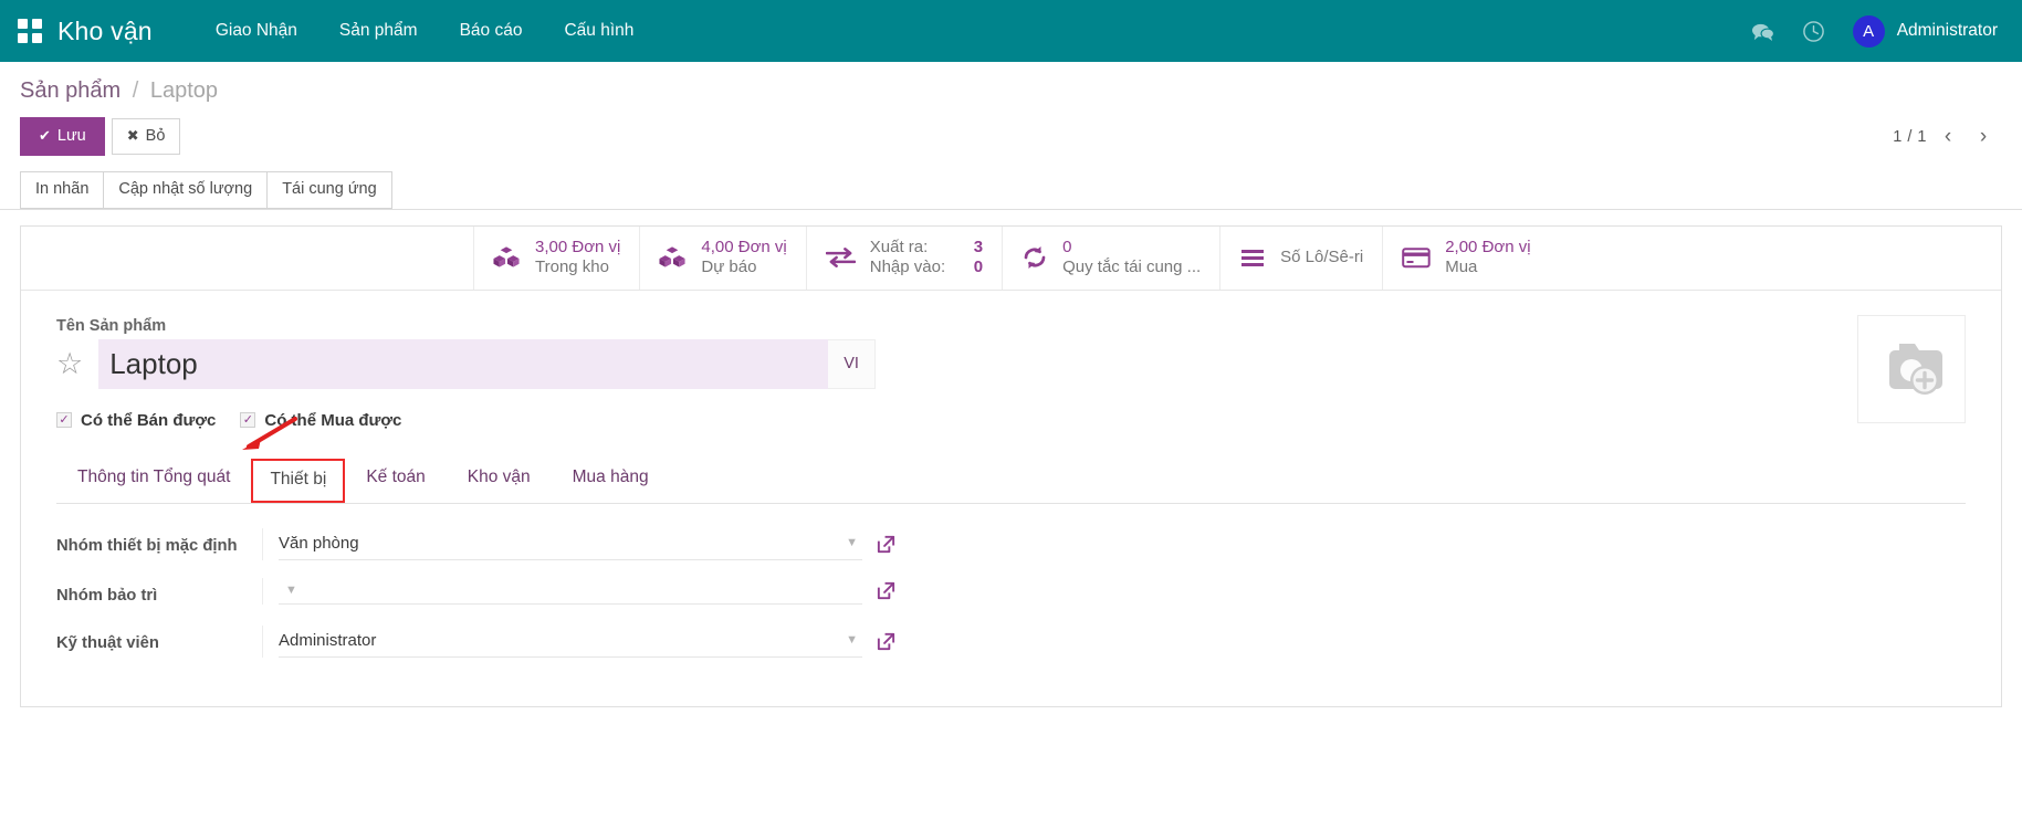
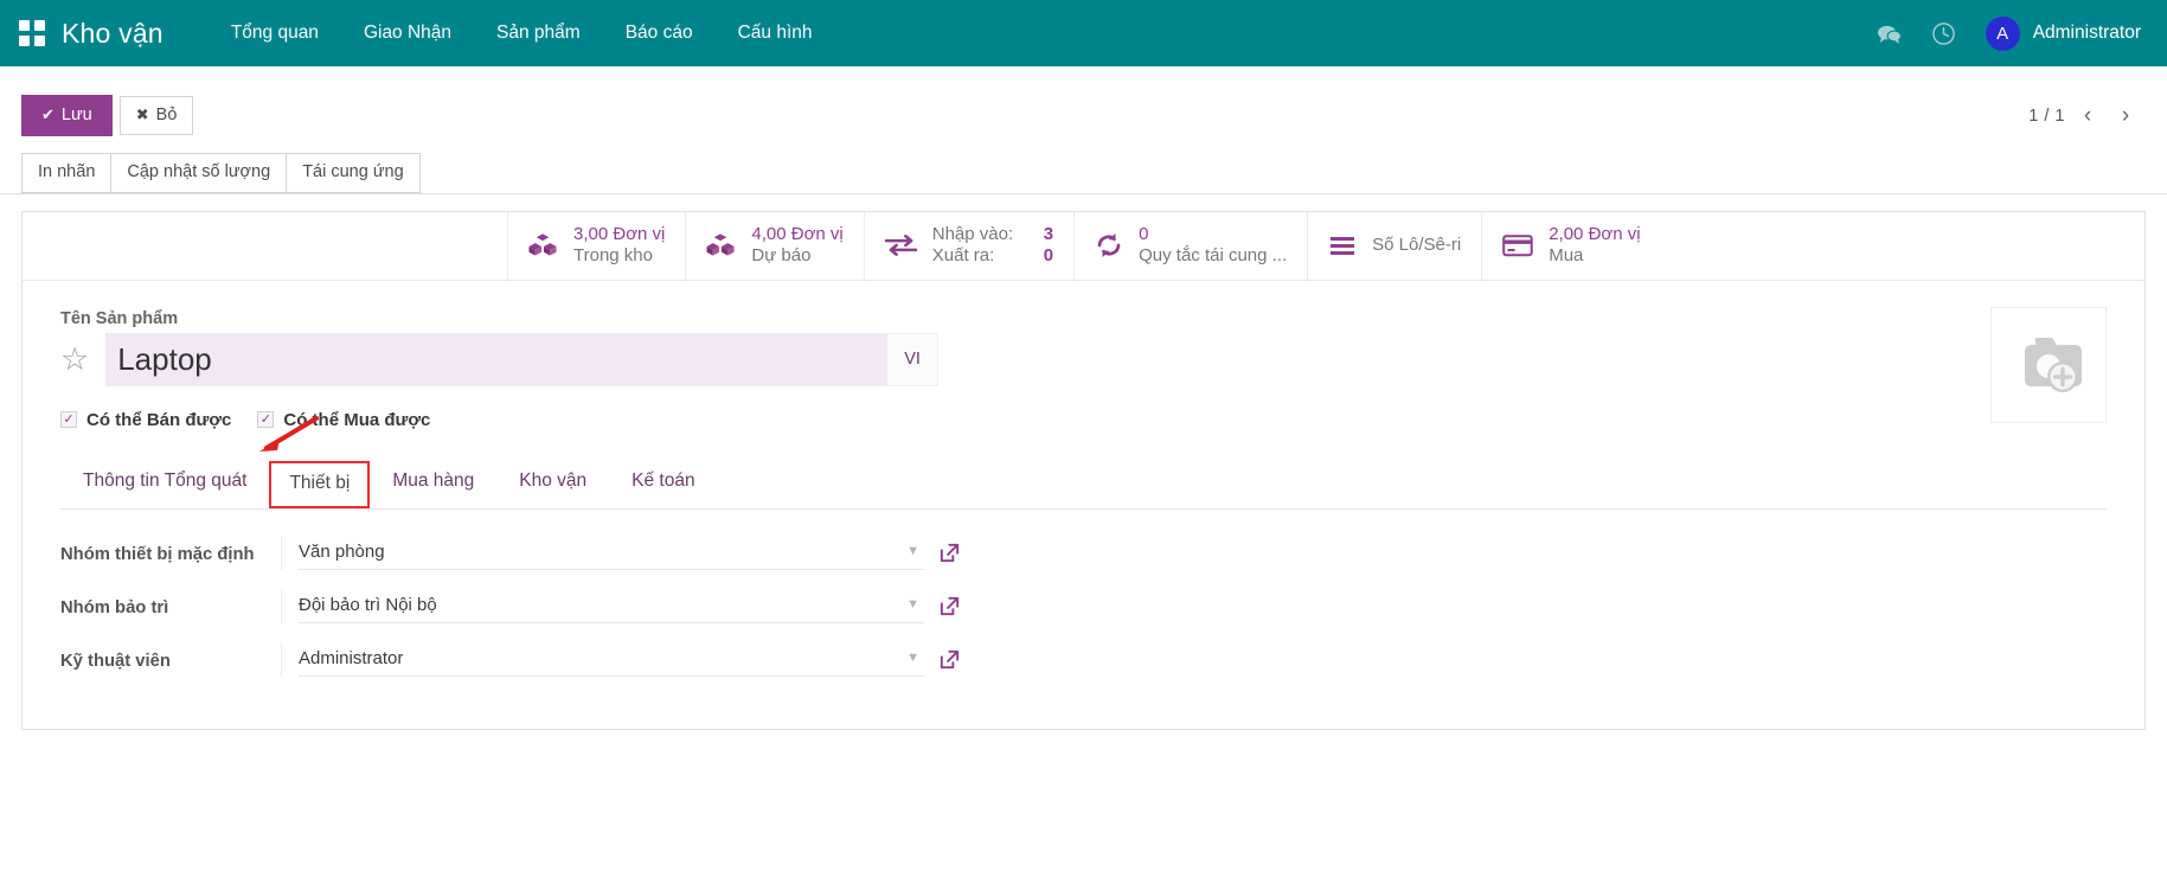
  Kho vận
+ Tổng quan
  Giao Nhận
  Sản phẩm
  Báo cáo
  Cấu hình
  A
  Administrator
- Sản phẩm / Laptop
  ✔ Lưu
  ✖ Bỏ
  1 / 1
  ‹
  ›
  In nhãn
  Cập nhật số lượng
  Tái cung ứng
  3,00 Đơn vị
  Trong kho
  4,00 Đơn vị
  Dự báo
- Xuất ra:
+ Nhập vào:
  3
- Nhập vào:
+ Xuất ra:
  0
  0
  Quy tắc tái cung ...
  Số Lô/Sê-ri
  2,00 Đơn vị
  Mua
  Tên Sản phẩm
  ☆
  Laptop
  VI
  ✓
  Có thể Bán được
  ✓
  Cóhể Mua được
  Thông tin Tổng quát
  Thiết bị
- Kế toán
+ Mua hàng
  Kho vận
- Mua hàng
+ Kế toán
  Nhóm thiết bị mặc định
  Văn phòng
  ▼
  Nhóm bảo trì
+ Đội bảo trì Nội bộ
  ▼
  Kỹ thuật viên
  Administrator
  ▼
